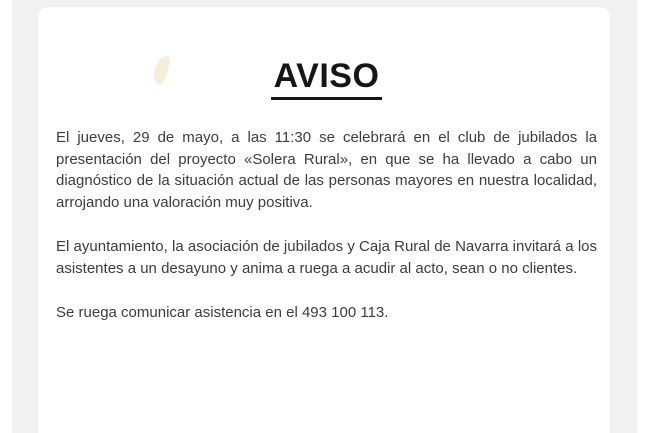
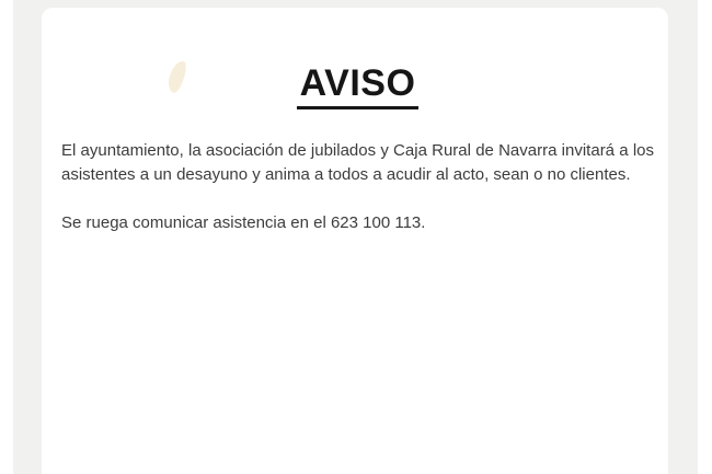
  AVISO
- El jueves, 29 de mayo, a las 11:30 se celebrará en el club de jubilados la presentación del proyecto «Solera Rural», en que se ha llevado a cabo un diagnóstico de la situación actual de las personas mayores en nuestra localidad, arrojando una valoración muy positiva.
- El ayuntamiento, la asociación de jubilados y Caja Rural de Navarra invitará a los asistentes a un desayuno y anima a ruega a acudir al acto, sean o no clientes.
+ El ayuntamiento, la asociación de jubilados y Caja Rural de Navarra invitará a los asistentes a un desayuno y anima a todos a acudir al acto, sean o no clientes.
- Se ruega comunicar asistencia en el 493 100 113.
+ Se ruega comunicar asistencia en el 623 100 113.
